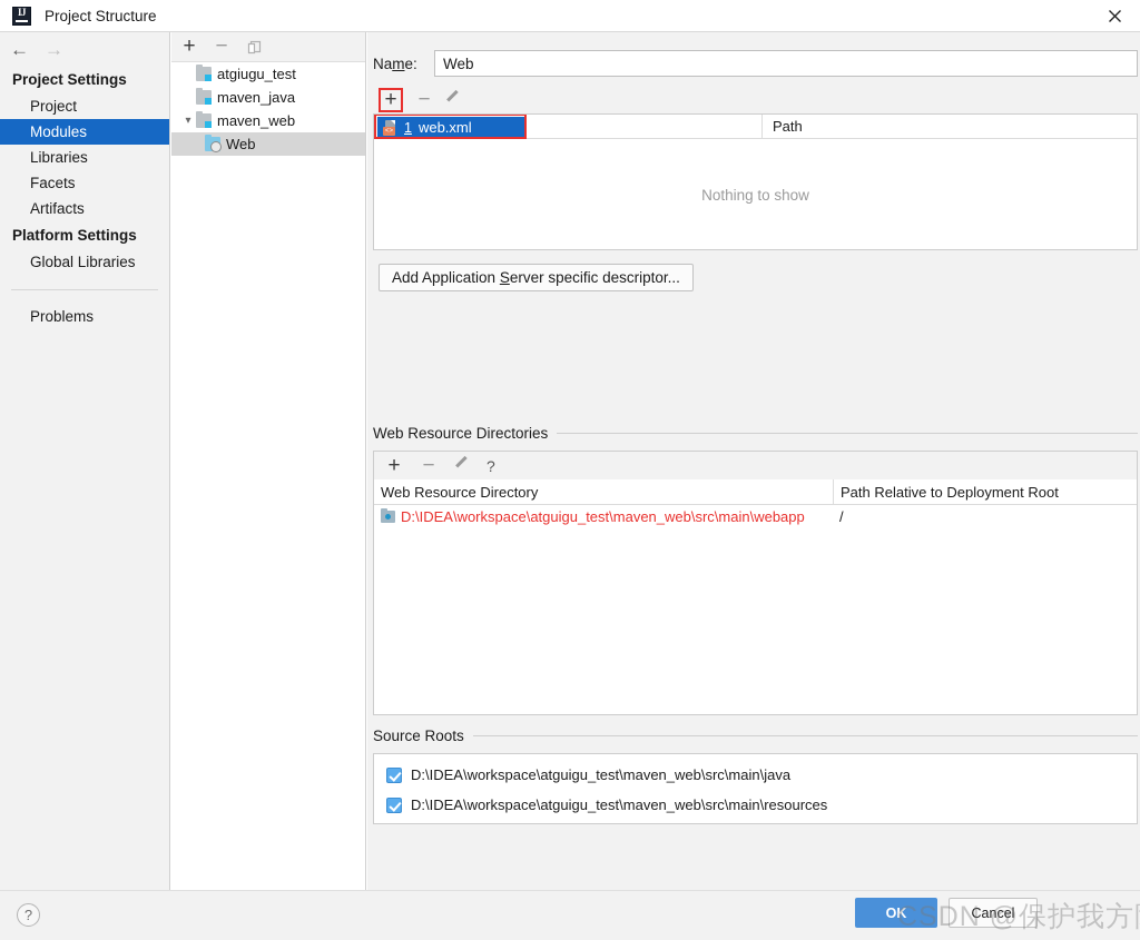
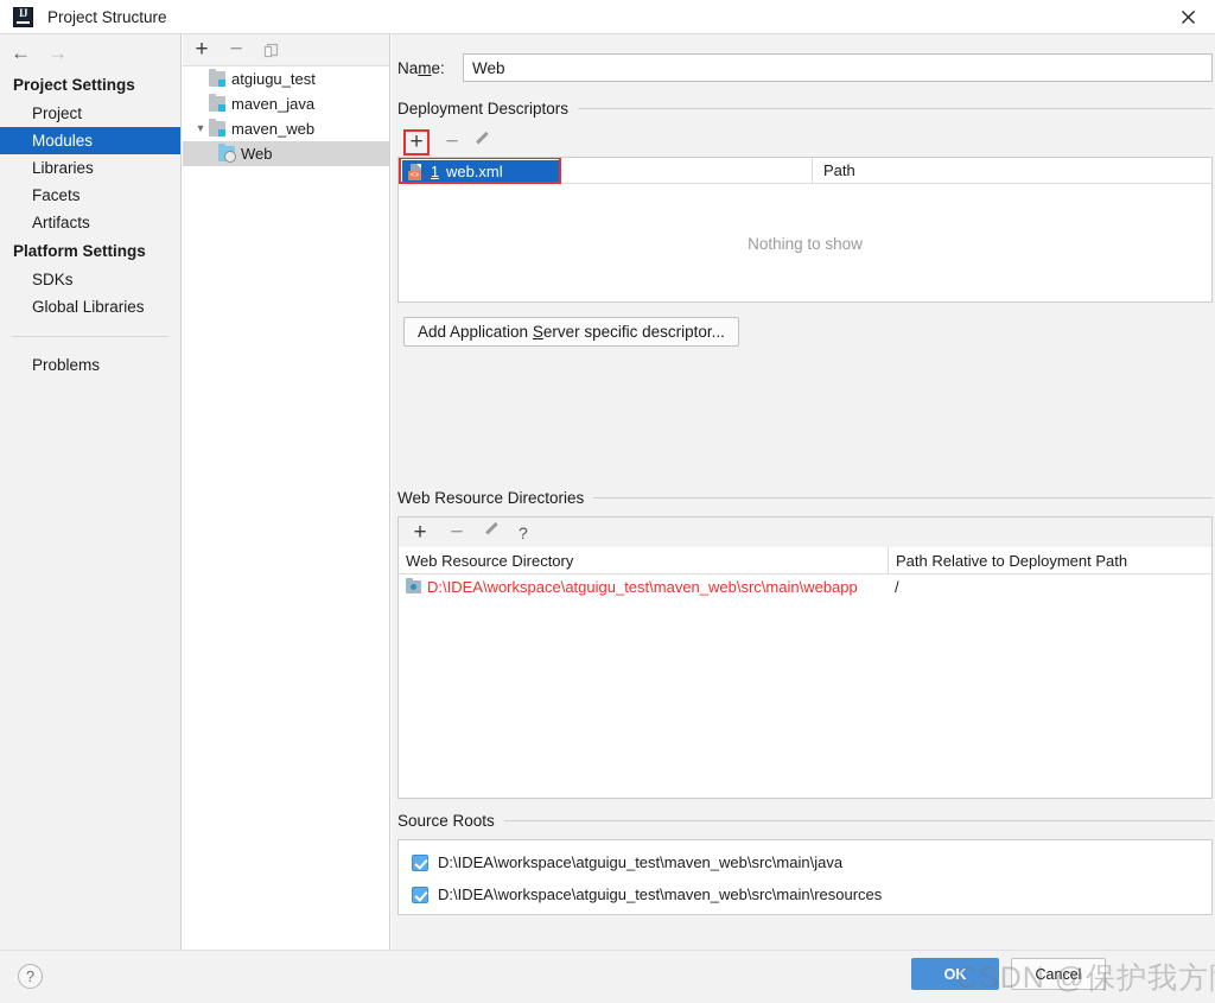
  Project Structure
  ←
  →
  Project Settings
  Project
  Modules
  Libraries
  Facets
  Artifacts
  Platform Settings
+ SDKs
  Global Libraries
  Problems
  +
  −
  atgiugu_test
  maven_java
  ▾
  maven_web
  Web
  Name:
  Web
+ Deployment Descriptors
  +
  −
  Path
  1
  web.xml
  Nothing to show
  Add Application Server specific descriptor...
  Web Resource Directories
  +
  −
  ?
  Web Resource Directory
- Path Relative to Deployment Root
+ Path Relative to Deployment Path
  D:\IDEA\workspace\atguigu_test\maven_web\src\main\webapp
  /
  Source Roots
  D:\IDEA\workspace\atguigu_test\maven_web\src\main\java
  D:\IDEA\workspace\atguigu_test\maven_web\src\main\resources
  ?
  OK
  Cancel
  CSDN @保护我方
